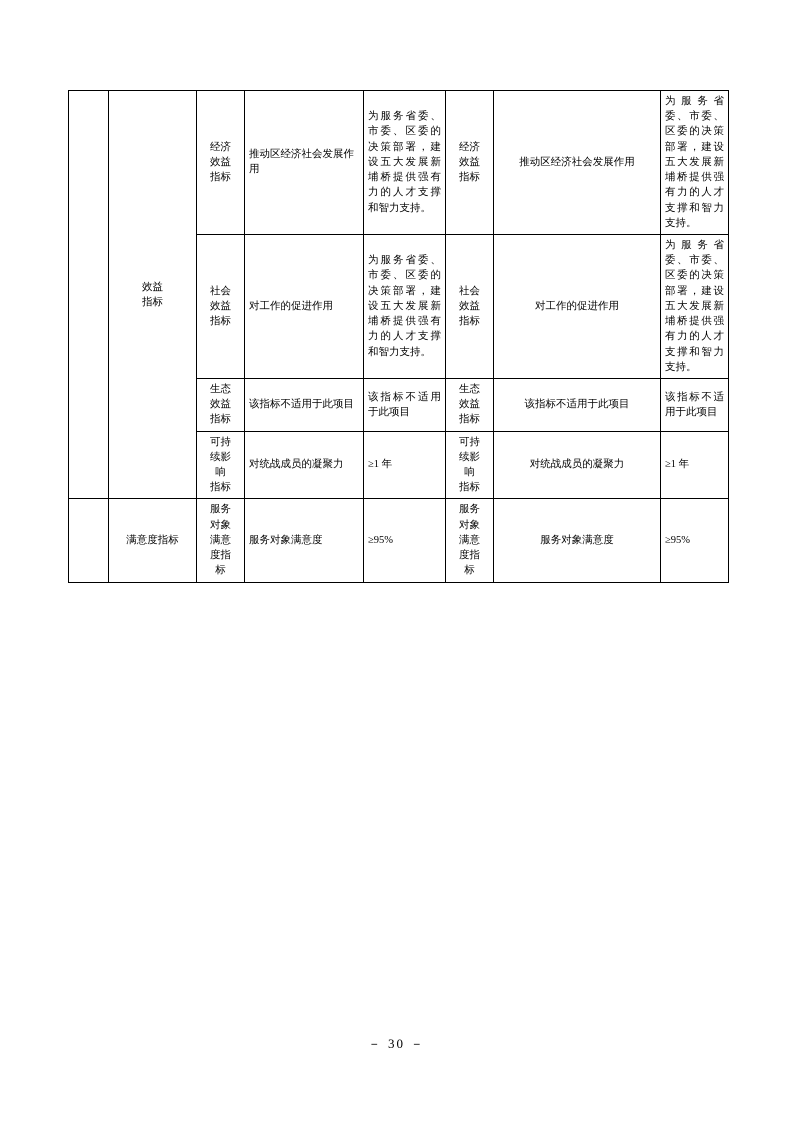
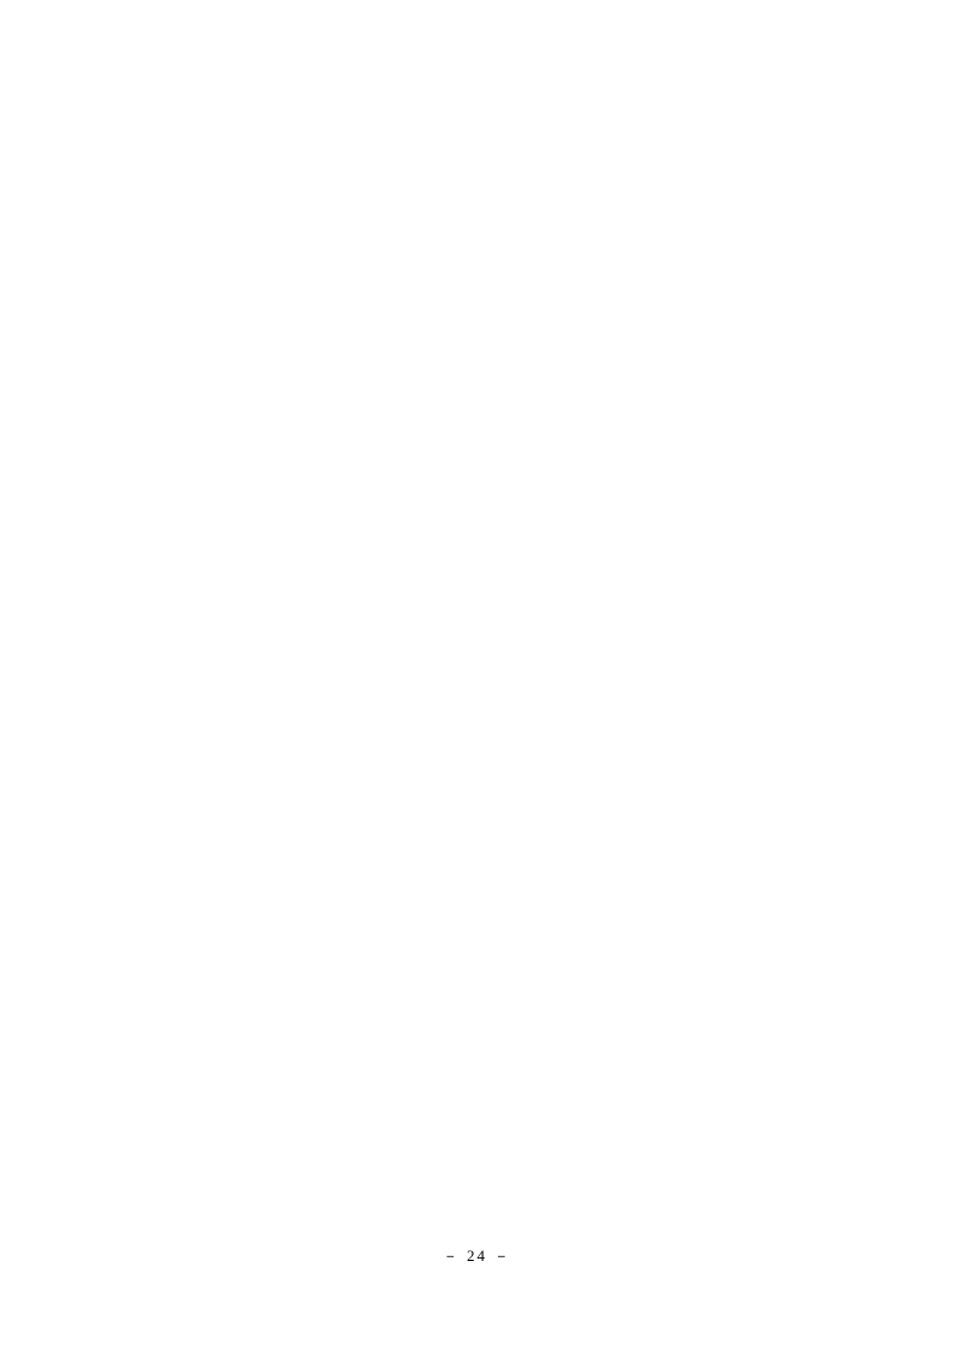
- 	效益 指标	经济 效益 指标	推动区经济社会发展作用	为服务省委、市委、区委的决策部署，建设五大发展新埔桥提供强有力的人才支撑和智力支持。	经济 效益 指标	推动区经济社会发展作用	为服务省委、市委、区委的决策部署，建设五大发展新埔桥提供强有力的人才支撑和智力支持。
- 社会 效益 指标	对工作的促进作用	为服务省委、市委、区委的决策部署，建设五大发展新埔桥提供强有力的人才支撑和智力支持。	社会 效益 指标	对工作的促进作用	为服务省委、市委、区委的决策部署，建设五大发展新埔桥提供强有力的人才支撑和智力支持。
- 生态 效益 指标	该指标不适用于此项目	该指标不适用于此项目	生态 效益 指标	该指标不适用于此项目	该指标不适用于此项目
- 可持 续影 响 指标	对统战成员的凝聚力	≥1 年	可持 续影 响 指标	对统战成员的凝聚力	≥1 年
- 	满意度指标	服务 对象 满意 度指 标	服务对象满意度	≥95%	服务 对象 满意 度指 标	服务对象满意度	≥95%
- － 30 －
+ － 24 －
